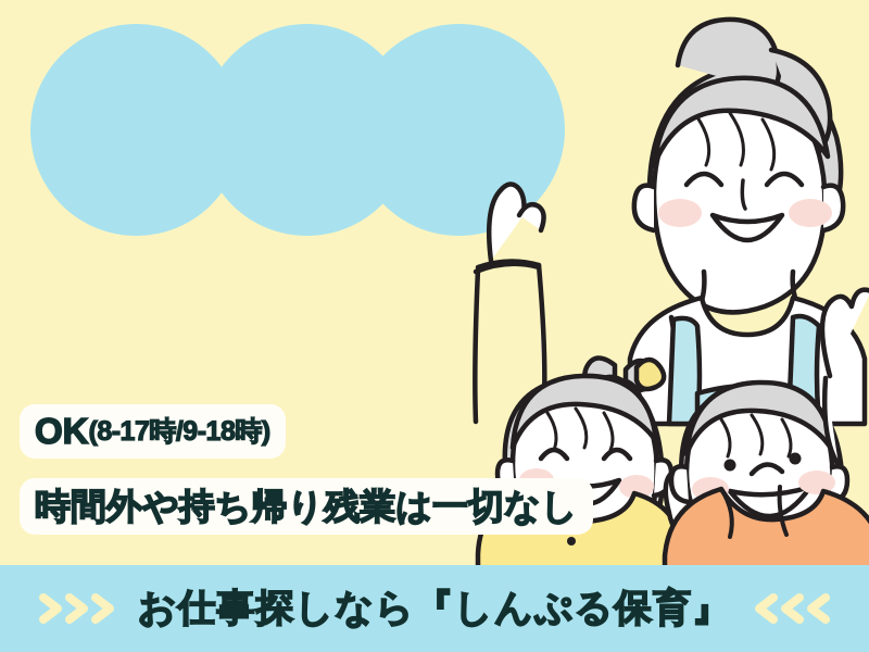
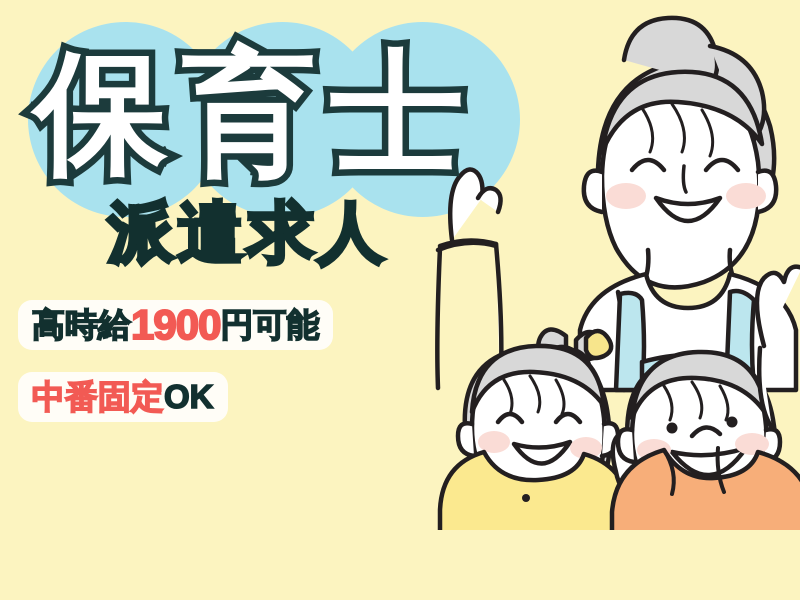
+ 保育士
+ 派遣求人
+ 高時給
+ 1900
+ 円可能
+ 中番固定
  OK
- (8-17時/9-18時)
- 時間外や持ち帰り残業は一切なし
- お仕事探しなら『しんぷる保育』
